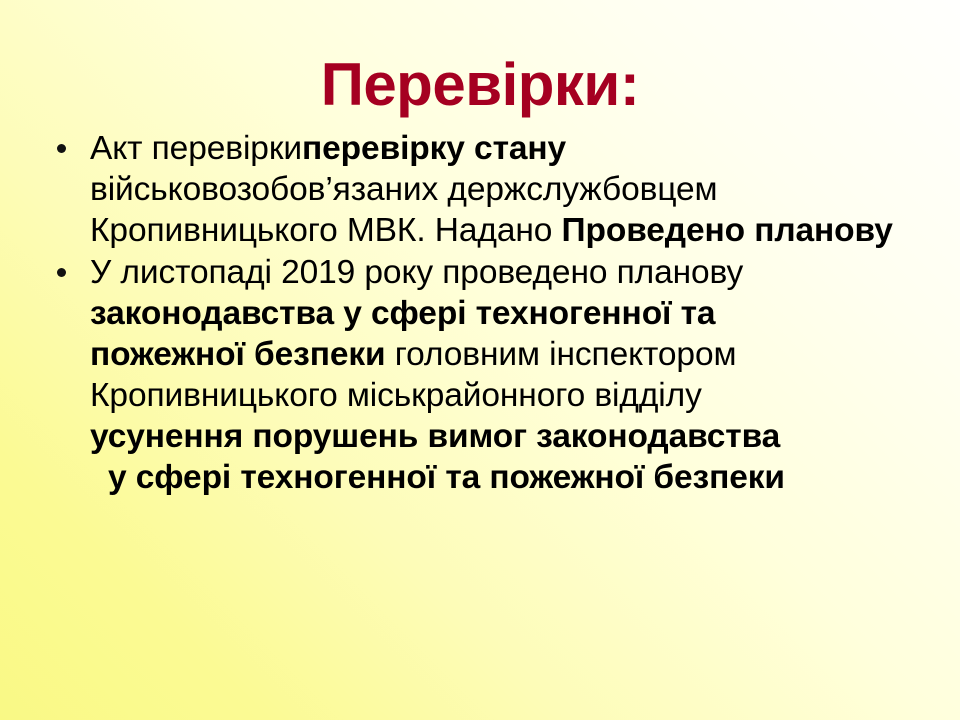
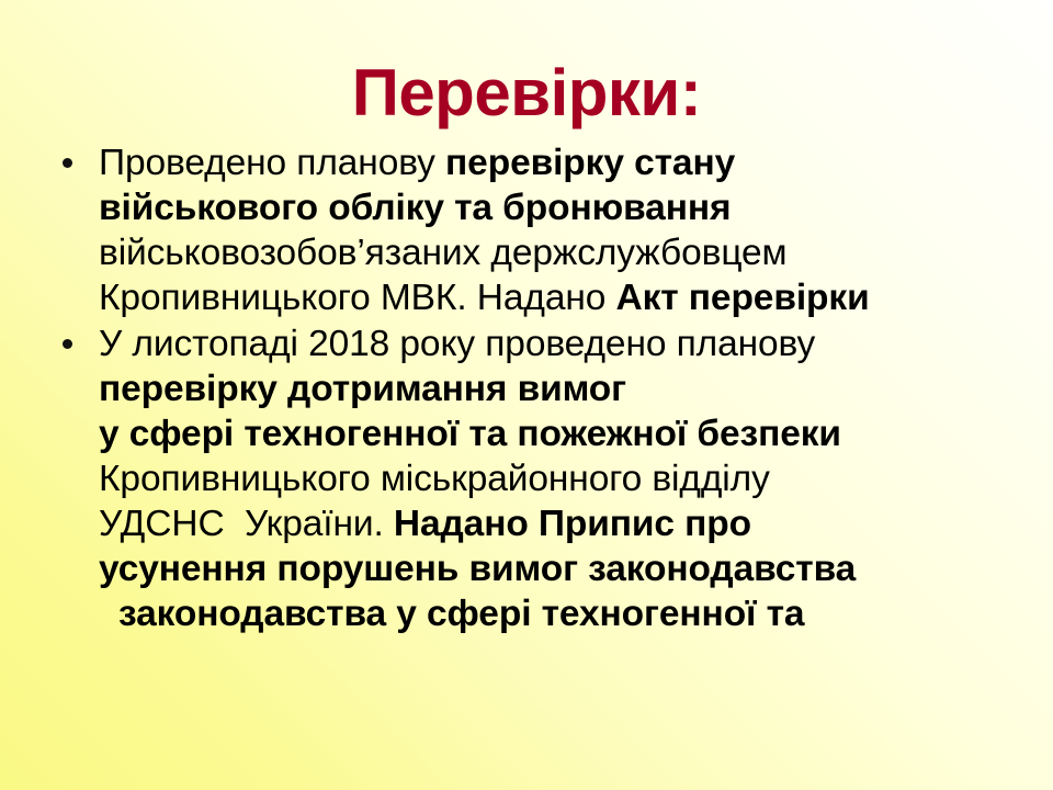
  Перевірки:
- Акт перевіркиперевірку стану
+ Проведено планову перевірку стану
+ військового обліку та бронювання
  військовозобов’язаних держслужбовцем
- Кропивницького МВК. Надано Проведено планову
+ Кропивницького МВК. Надано Акт перевірки
- У листопаді 2019 року проведено планову
+ У листопаді 2018 року проведено планову
+ перевірку дотримання вимог
- законодавства у сфері техногенної та
+ у сфері техногенної та пожежної безпеки
- пожежної безпеки головним інспектором
  Кропивницького міськрайонного відділу
+ УДСНС України. Надано Припис про
  усунення порушень вимог законодавства
- у сфері техногенної та пожежної безпеки
+ законодавства у сфері техногенної та
